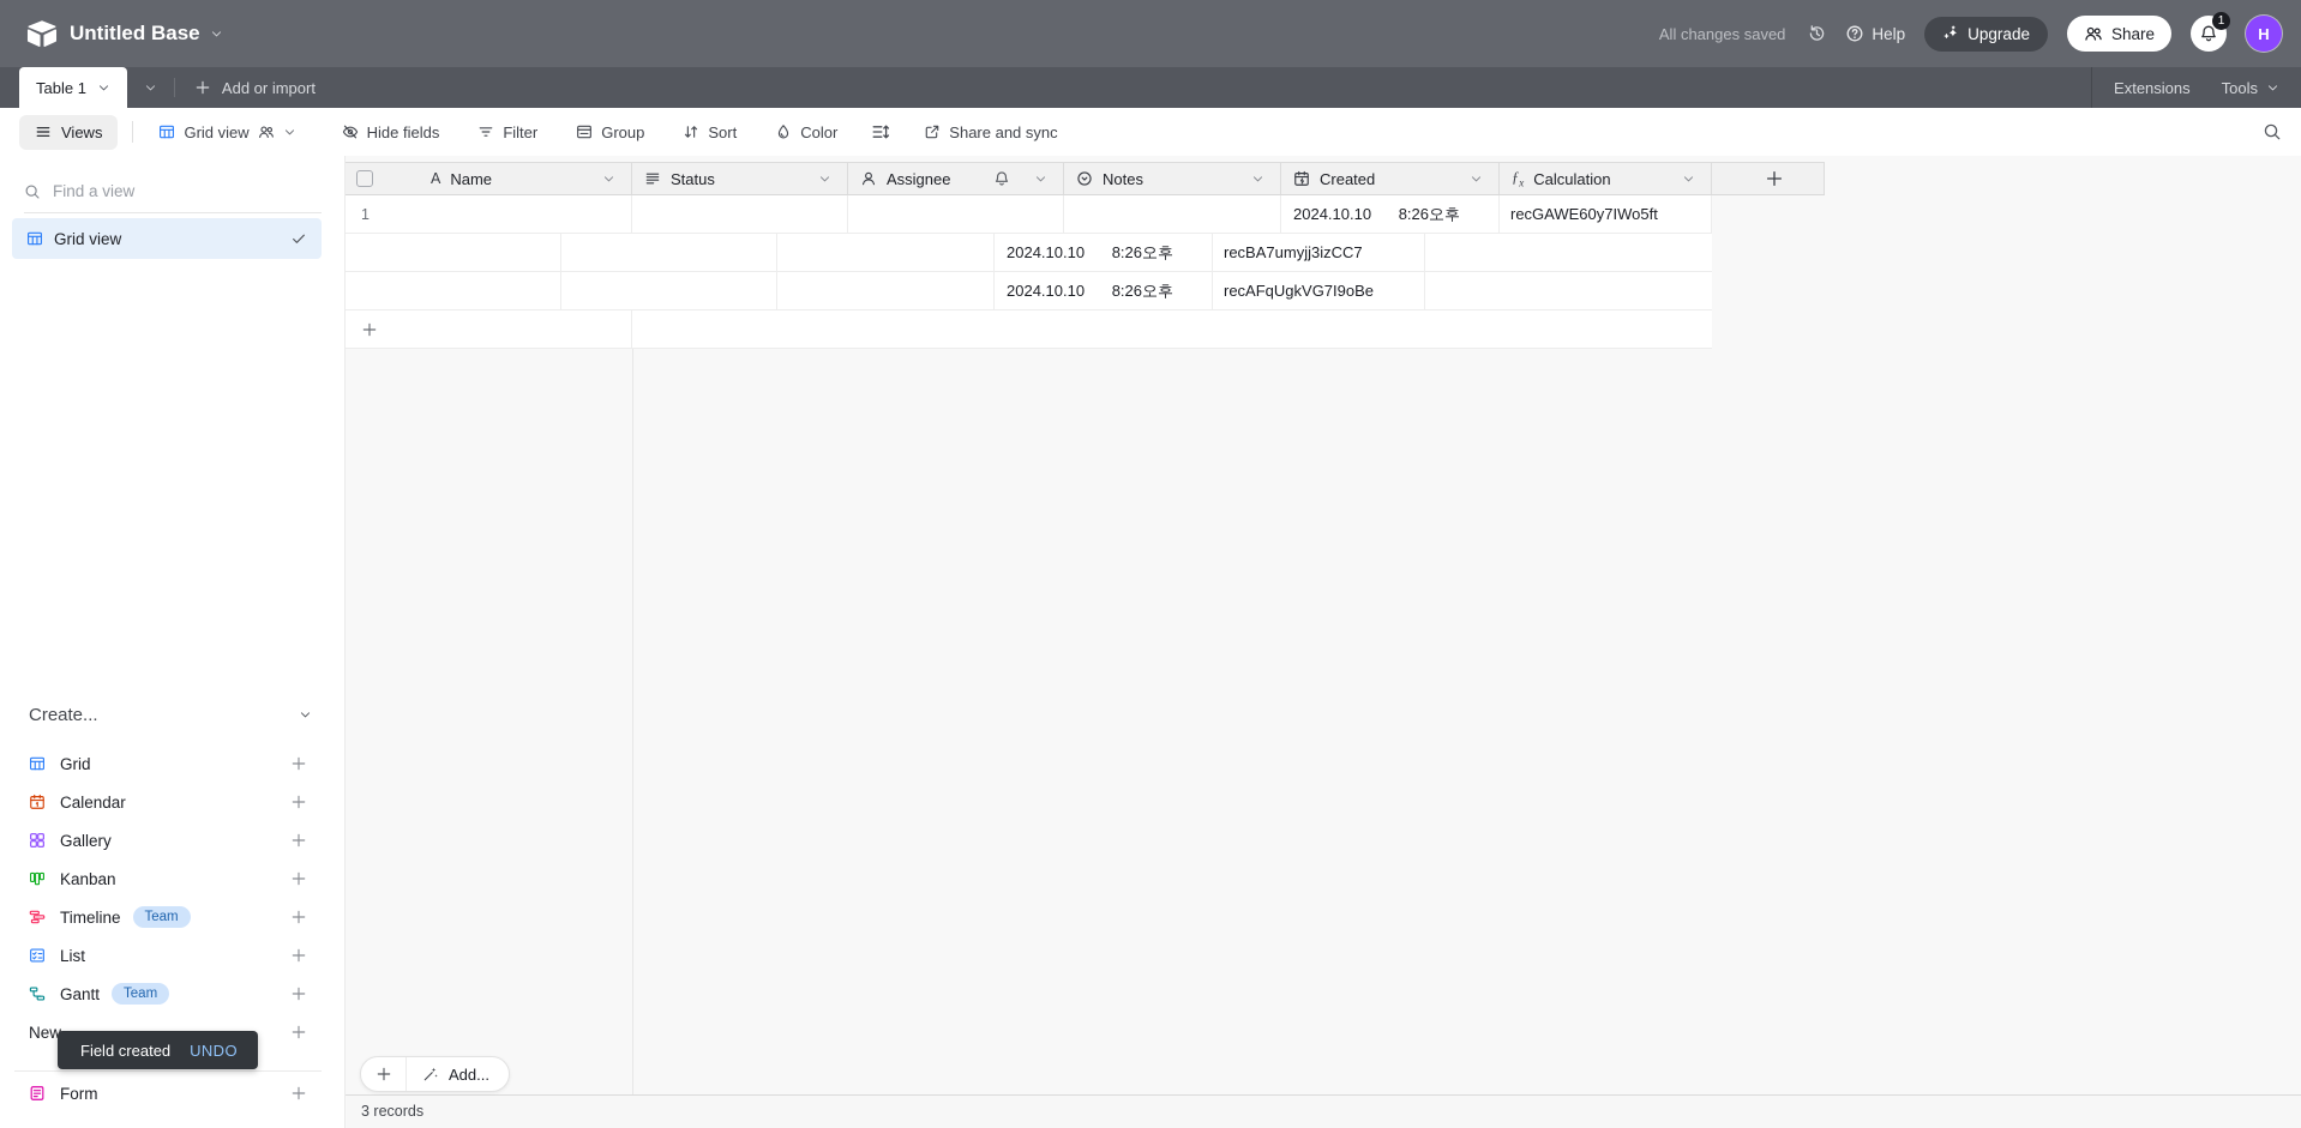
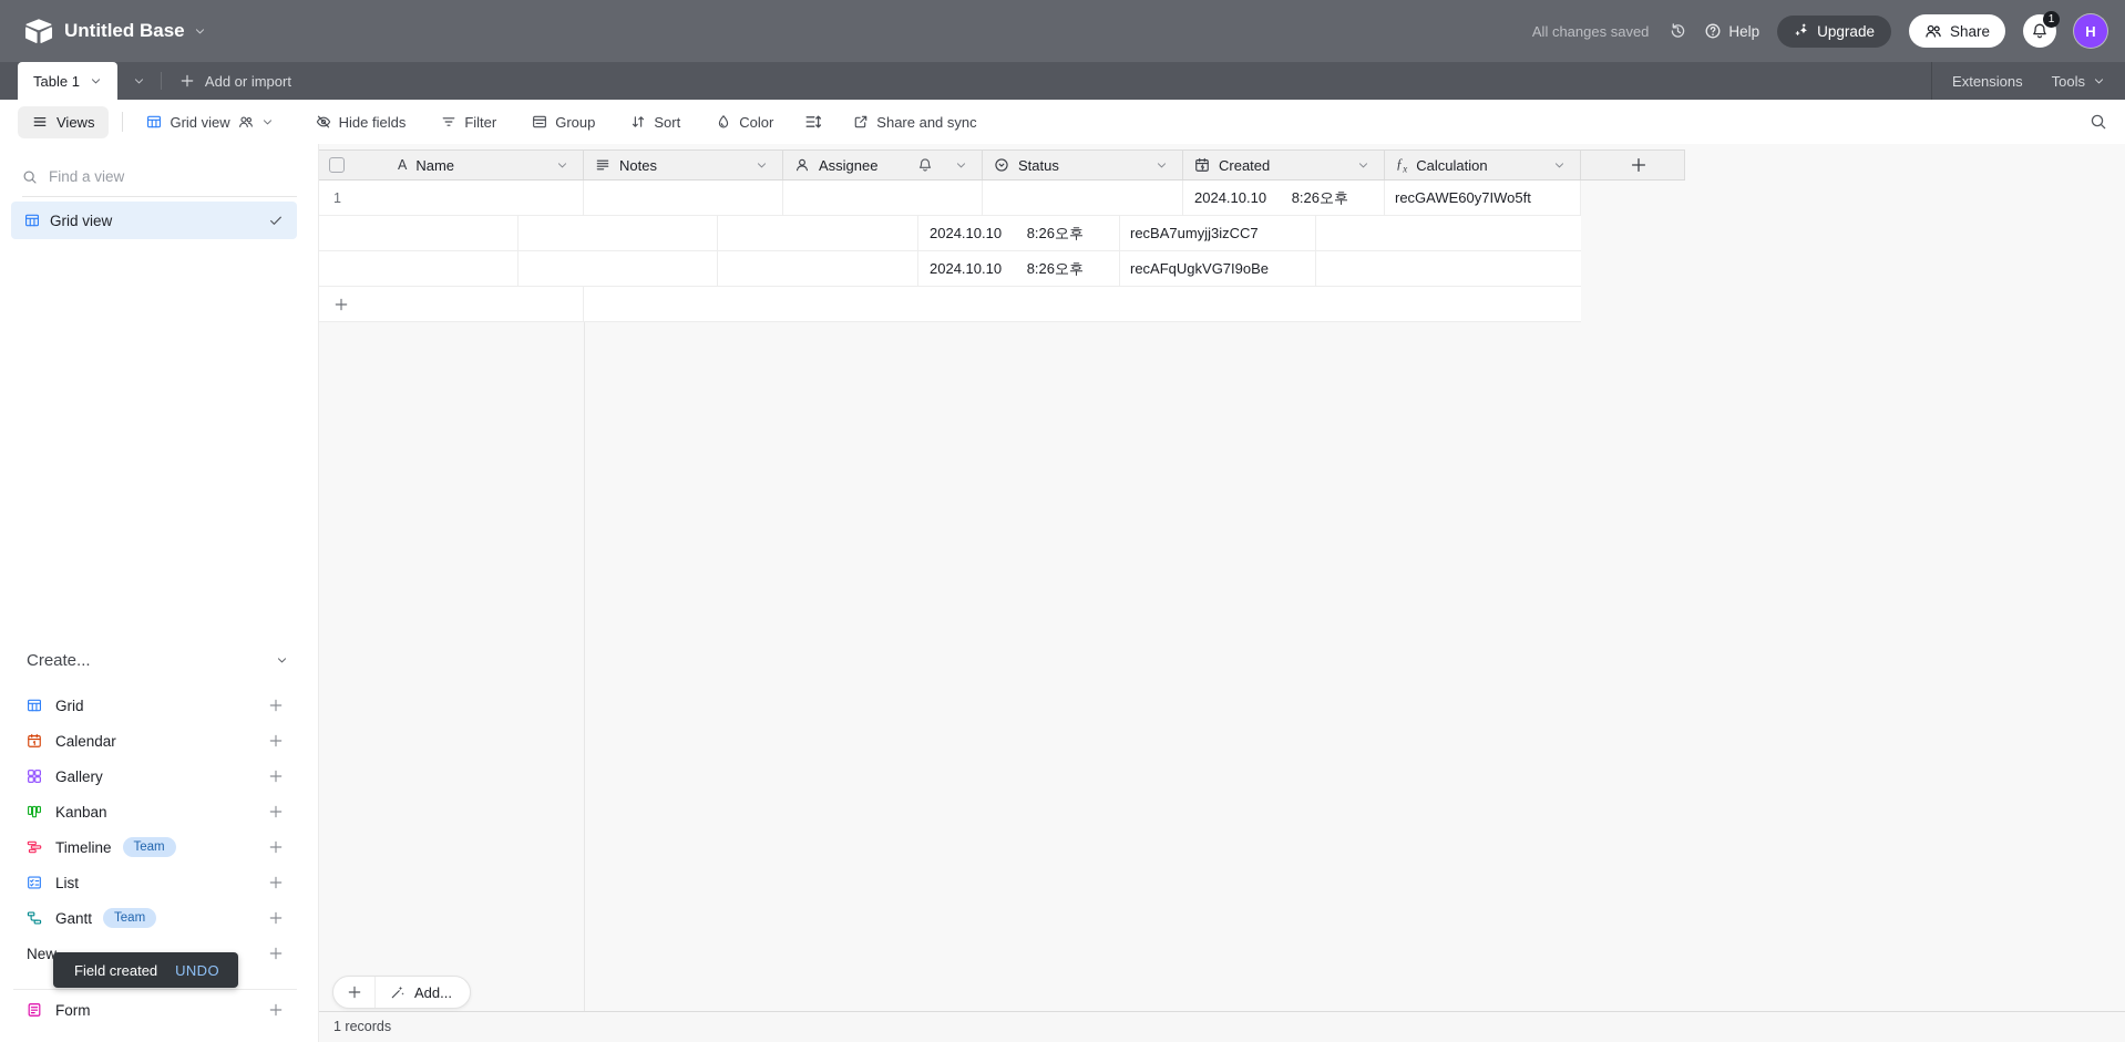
  Untitled Base
  All changes saved
  Help
  Upgrade
  Share
  1
  H
  Table 1
  Add or import
  Extensions
  Tools
  Views
  Grid view
  Hide fields
  Filter
  Group
  Sort
  Color
  Share and sync
  Find a view
  Grid view
  Create...
  Grid
  Calendar
  Gallery
  Kanban
  Timeline
  Team
  List
  Gantt
  Team
  Form
  Field created
  UNDO
  A
  Name
- Status
+ Notes
  Assignee
- Notes
+ Status
  Created
  ƒx
  Calculation
  1
  2024.10.10
  8:26오후
  recGAWE60y7IWo5ft
  2024.10.10
  8:26오후
  recBA7umyjj3izCC7
  2024.10.10
  8:26오후
  recAFqUgkVG7I9oBe
- 3 records
+ 1 records
  Add...
